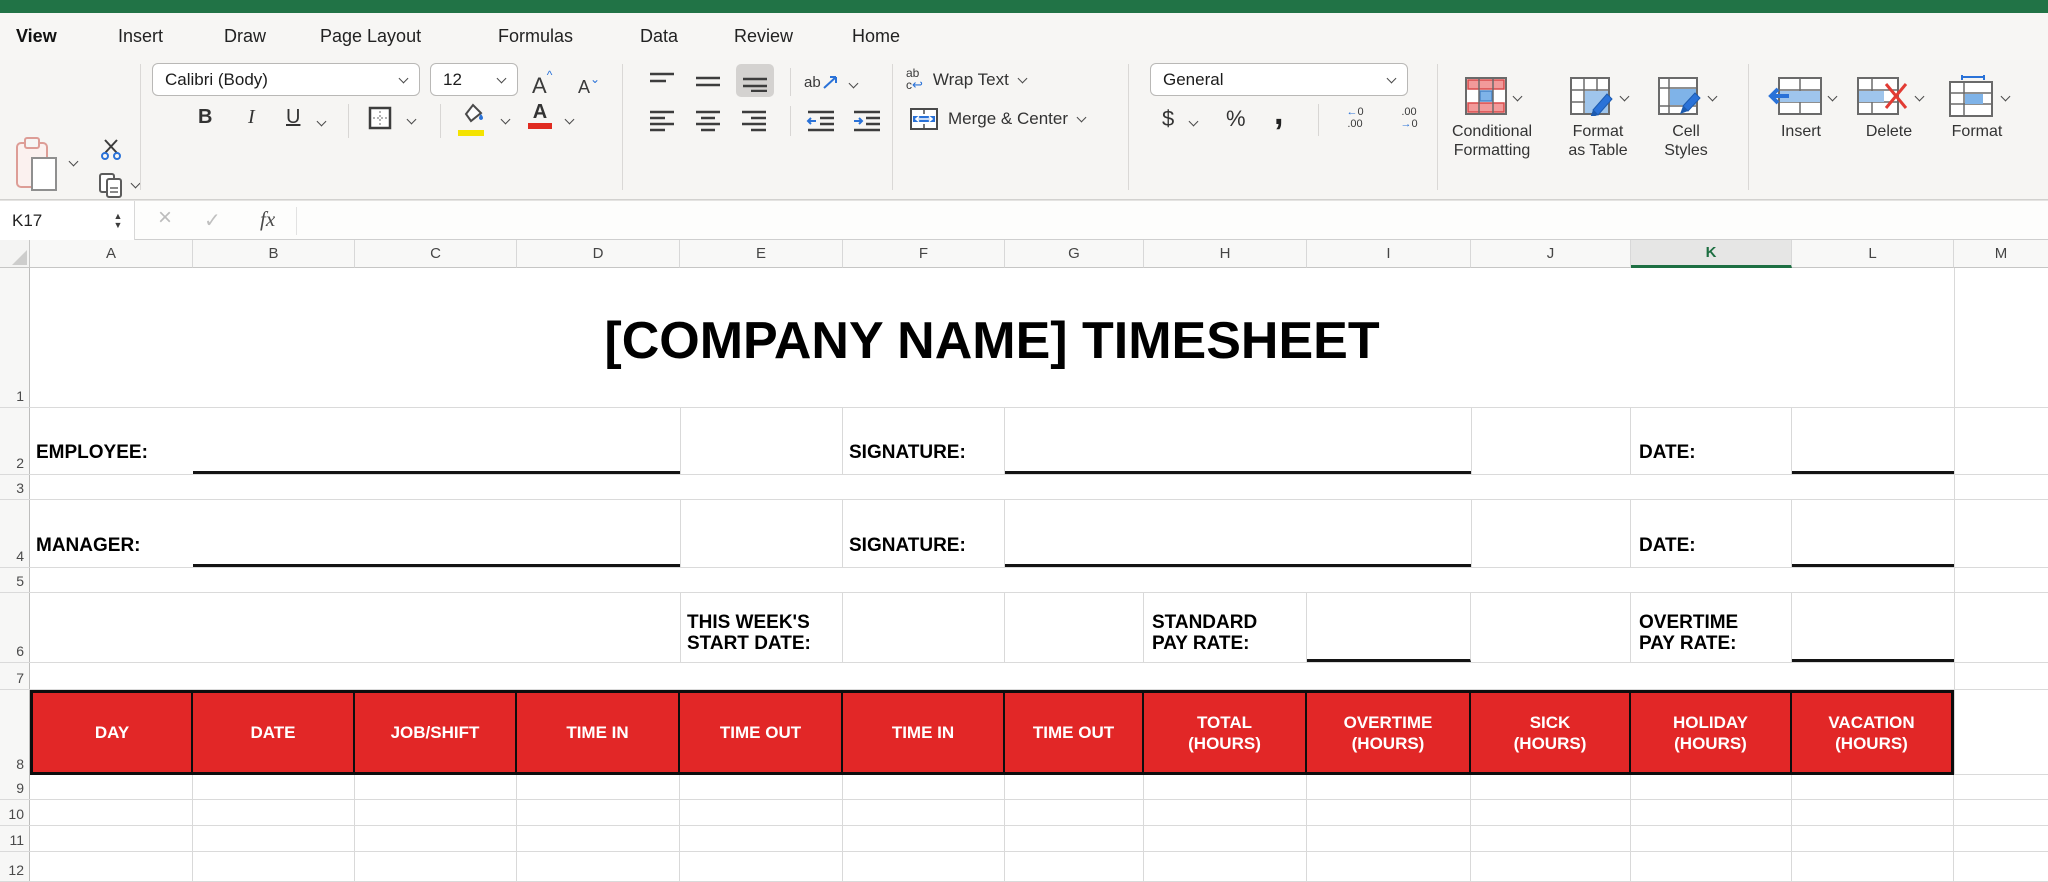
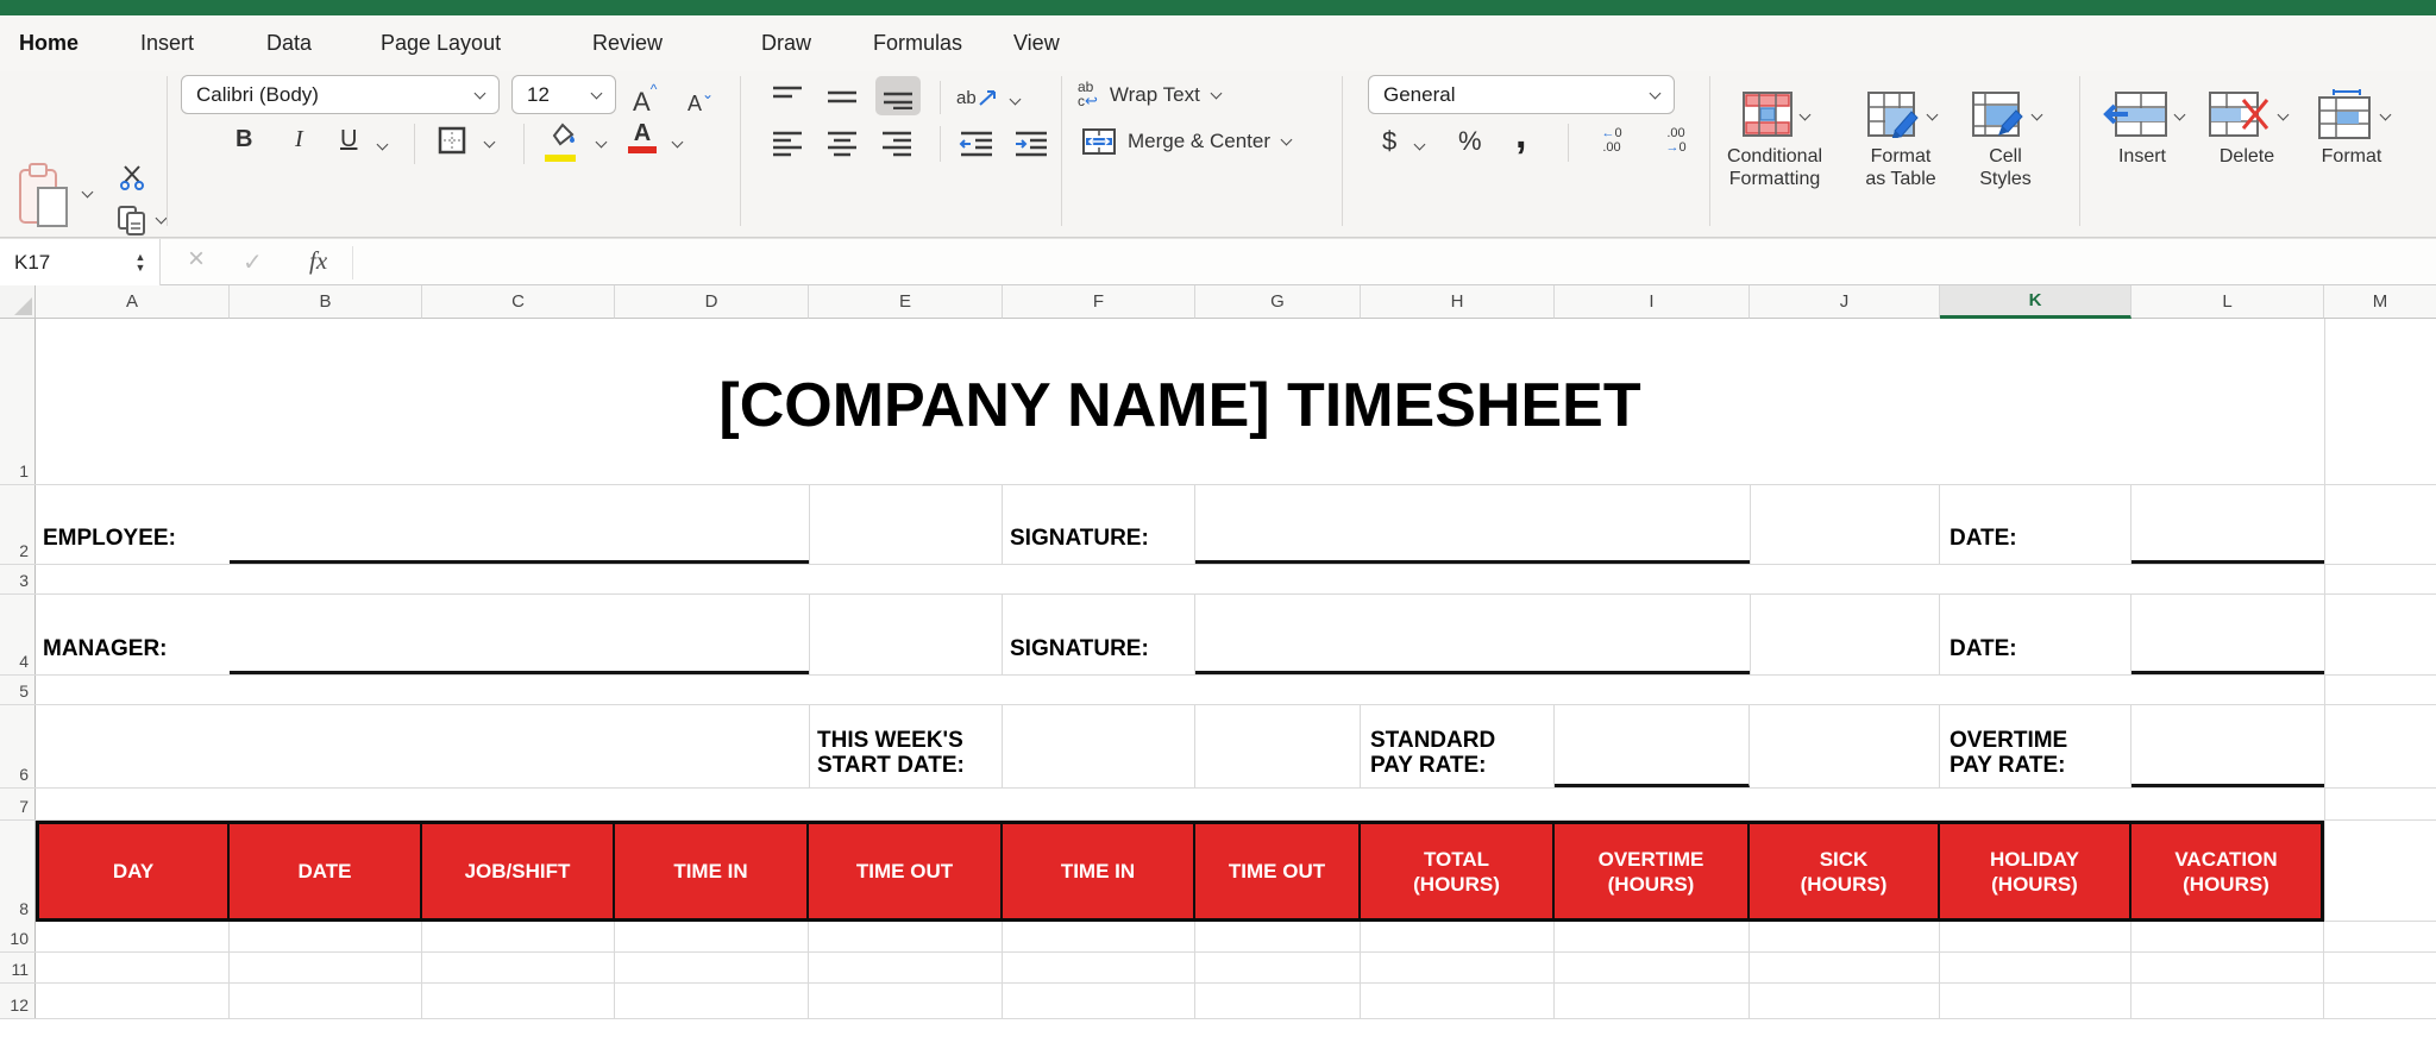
- View
+ Home
  Insert
- Draw
+ Data
  Page Layout
- Formulas
+ Review
- Data
+ Draw
- Review
+ Formulas
- Home
+ View
  Calibri (Body)
  12
  A^
  A⌄
  B
  I
  U
  A
  ab
  ab
  c↩
  Wrap Text
  Merge & Center
  General
  $
  %
  ,
  ←0 .00
  .00 →0
  Conditional
  Formatting
  Format
  as Table
  Cell
  Styles
  Insert
  Delete
  Format
  K17
  ▲
  ▼
  ×
  ✓
  fx
  A
  B
  C
  D
  E
  F
  G
  H
  I
  J
  K
  L
  M
  1
  [COMPANY NAME] TIMESHEET
  2
  EMPLOYEE:
  SIGNATURE:
  DATE:
  3
  4
  MANAGER:
  SIGNATURE:
  DATE:
  5
  6
  THIS WEEK'S
  START DATE:
  STANDARD
  PAY RATE:
  OVERTIME
  PAY RATE:
  7
  8
  DAY
  DATE
  JOB/SHIFT
  TIME IN
  TIME OUT
  TIME IN
  TIME OUT
  TOTAL
  (HOURS)
  OVERTIME
  (HOURS)
  SICK
  (HOURS)
  HOLIDAY
  (HOURS)
  VACATION
  (HOURS)
- 9
  10
  11
  12
